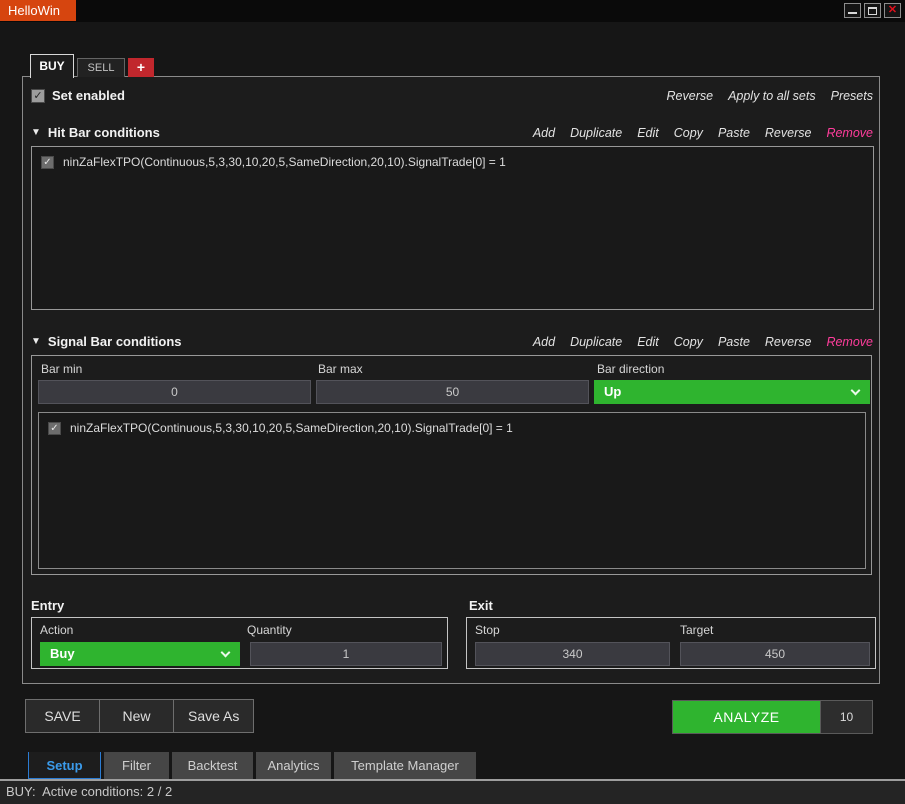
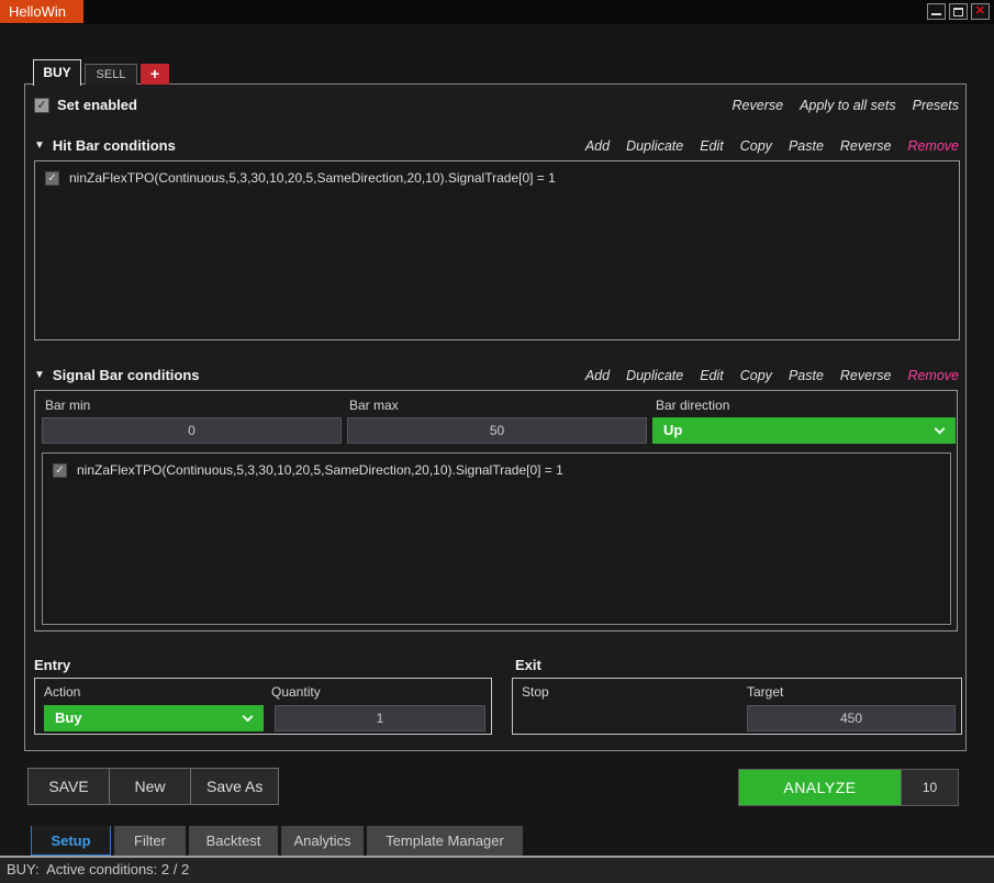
  HelloWin
  ✕
  BUY
  SELL
  +
  ✓
  Set enabled
  Reverse
  Apply to all sets
  Presets
  ▼
  Hit Bar conditions
  Add
  Duplicate
  Edit
  Copy
  Paste
  Reverse
  Remove
  ✓
  ninZaFlexTPO(Continuous,5,3,30,10,20,5,SameDirection,20,10).SignalTrade[0] = 1
  ▼
  Signal Bar conditions
  Add
  Duplicate
  Edit
  Copy
  Paste
  Reverse
  Remove
  Bar min
  Bar max
  Bar direction
  0
  50
  Up
  ✓
  ninZaFlexTPO(Continuous,5,3,30,10,20,5,SameDirection,20,10).SignalTrade[0] = 1
  Entry
  Action
  Quantity
  Buy
  1
  Exit
  Stop
  Target
- 340
  450
  SAVE
  New
  Save As
  ANALYZE
  10
  Setup
  Filter
  Backtest
  Analytics
  Template Manager
  BUY: Active conditions: 2 / 2
